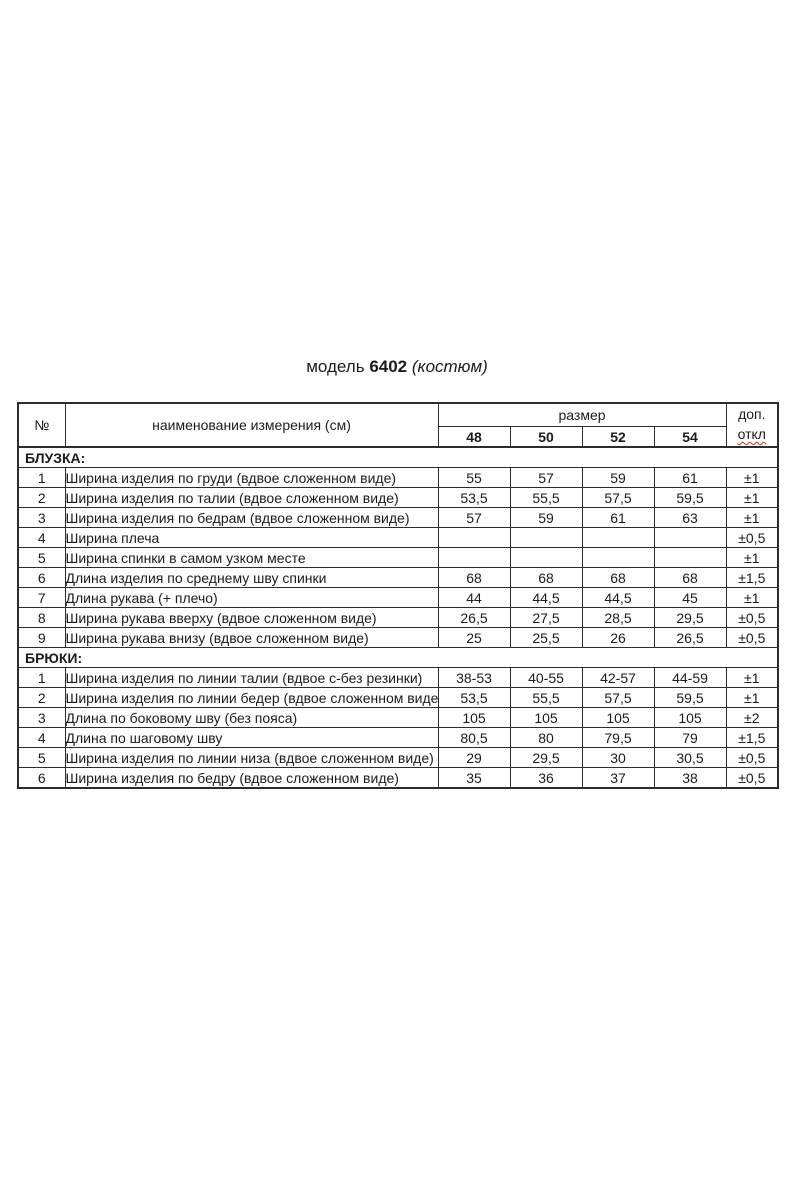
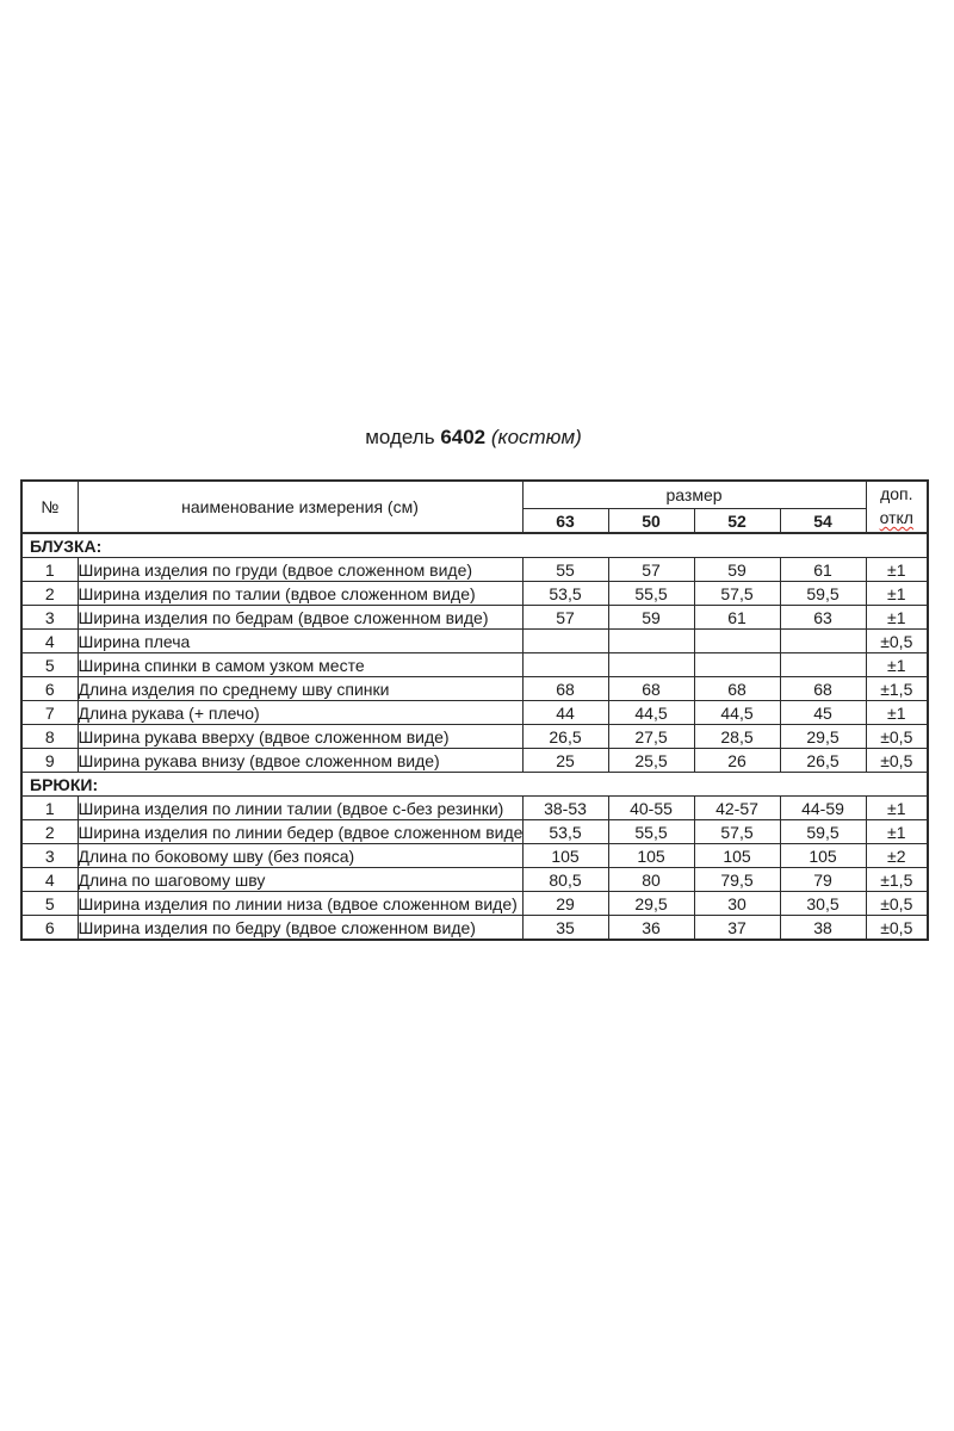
  модель 6402 (костюм)
  №	наименование измерения (см)	размер	доп. откл
- 48	50	52	54
+ 63	50	52	54
  БЛУЗКА:
  1	Ширина изделия по груди (вдвое сложенном виде)	55	57	59	61	±1
  2	Ширина изделия по талии (вдвое сложенном виде)	53,5	55,5	57,5	59,5	±1
  3	Ширина изделия по бедрам (вдвое сложенном виде)	57	59	61	63	±1
  4	Ширина плеча					±0,5
  5	Ширина спинки в самом узком месте					±1
  6	Длина изделия по среднему шву спинки	68	68	68	68	±1,5
  7	Длина рукава (+ плечо)	44	44,5	44,5	45	±1
  8	Ширина рукава вверху (вдвое сложенном виде)	26,5	27,5	28,5	29,5	±0,5
  9	Ширина рукава внизу (вдвое сложенном виде)	25	25,5	26	26,5	±0,5
  БРЮКИ:
  1	Ширина изделия по линии талии (вдвое с-без резинки)	38-53	40-55	42-57	44-59	±1
  2	Ширина изделия по линии бедер (вдвое сложенном виде	53,5	55,5	57,5	59,5	±1
  3	Длина по боковому шву (без пояса)	105	105	105	105	±2
  4	Длина по шаговому шву	80,5	80	79,5	79	±1,5
  5	Ширина изделия по линии низа (вдвое сложенном виде)	29	29,5	30	30,5	±0,5
  6	Ширина изделия по бедру (вдвое сложенном виде)	35	36	37	38	±0,5
